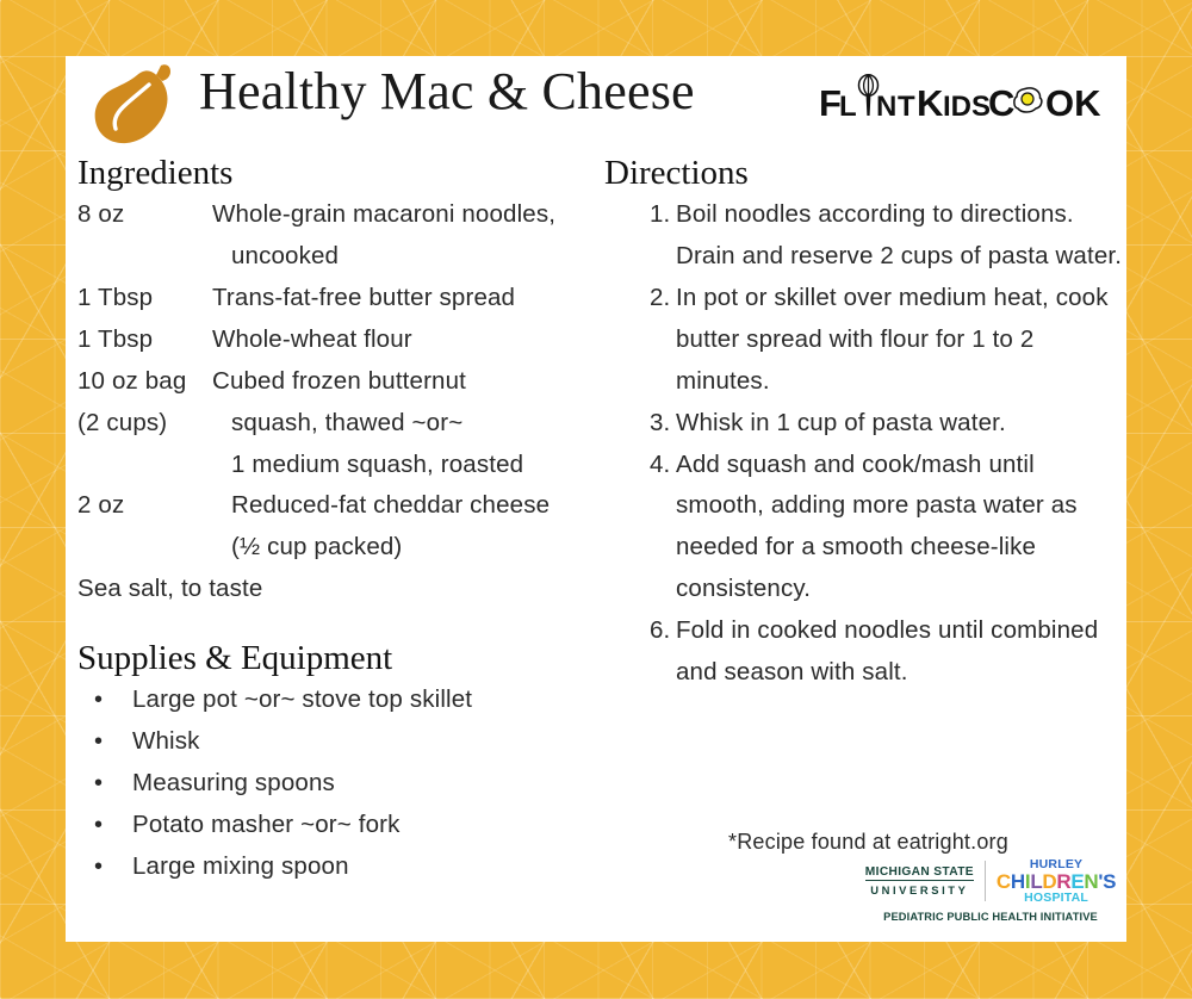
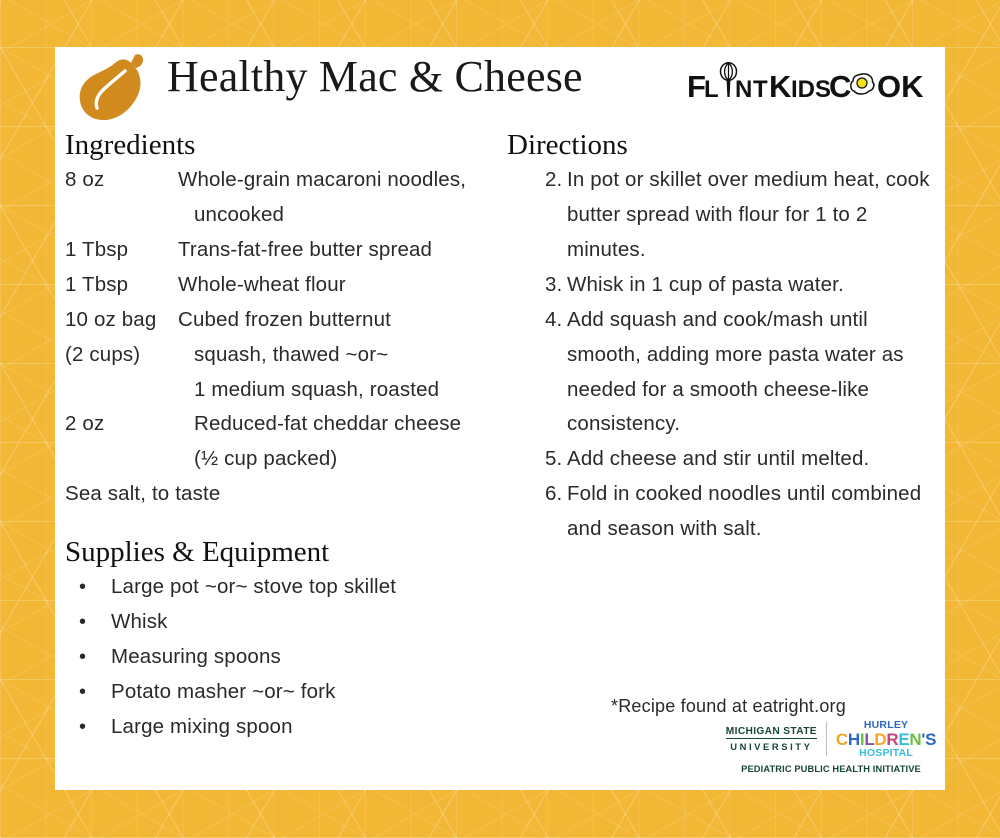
  Healthy Mac & Cheese
  F
  L
  N
  T
  K
  IDS
  C
  OK
  Ingredients
  8 oz
  Whole-grain macaroni noodles,
  uncooked
  1 Tbsp
  Trans-fat-free butter spread
  1 Tbsp
  Whole-wheat flour
  10 oz bag
  Cubed frozen butternut
  (2 cups)
  squash, thawed ~or~
  1 medium squash, roasted
  2 oz
  Reduced-fat cheddar cheese
  (½ cup packed)
  Sea salt, to taste
  Supplies & Equipment
  •
  Large pot ~or~ stove top skillet
  •
  Whisk
  •
  Measuring spoons
  •
  Potato masher ~or~ fork
  •
  Large mixing spoon
  Directions
- 1.
- Boil noodles according to directions. Drain and reserve 2 cups of pasta water.
  2.
  In pot or skillet over medium heat, cook butter spread with flour for 1 to 2 minutes.
  3.
  Whisk in 1 cup of pasta water.
  4.
  Add squash and cook/mash until smooth, adding more pasta water as needed for a smooth cheese-like consistency.
+ 5.
+ Add cheese and stir until melted.
  6.
  Fold in cooked noodles until combined and season with salt.
  *Recipe found at eatright.org
  MICHIGAN STATE
  UNIVERSITY
  HURLEY
  CHILDREN'S
  HOSPITAL
  PEDIATRIC PUBLIC HEALTH INITIATIVE
